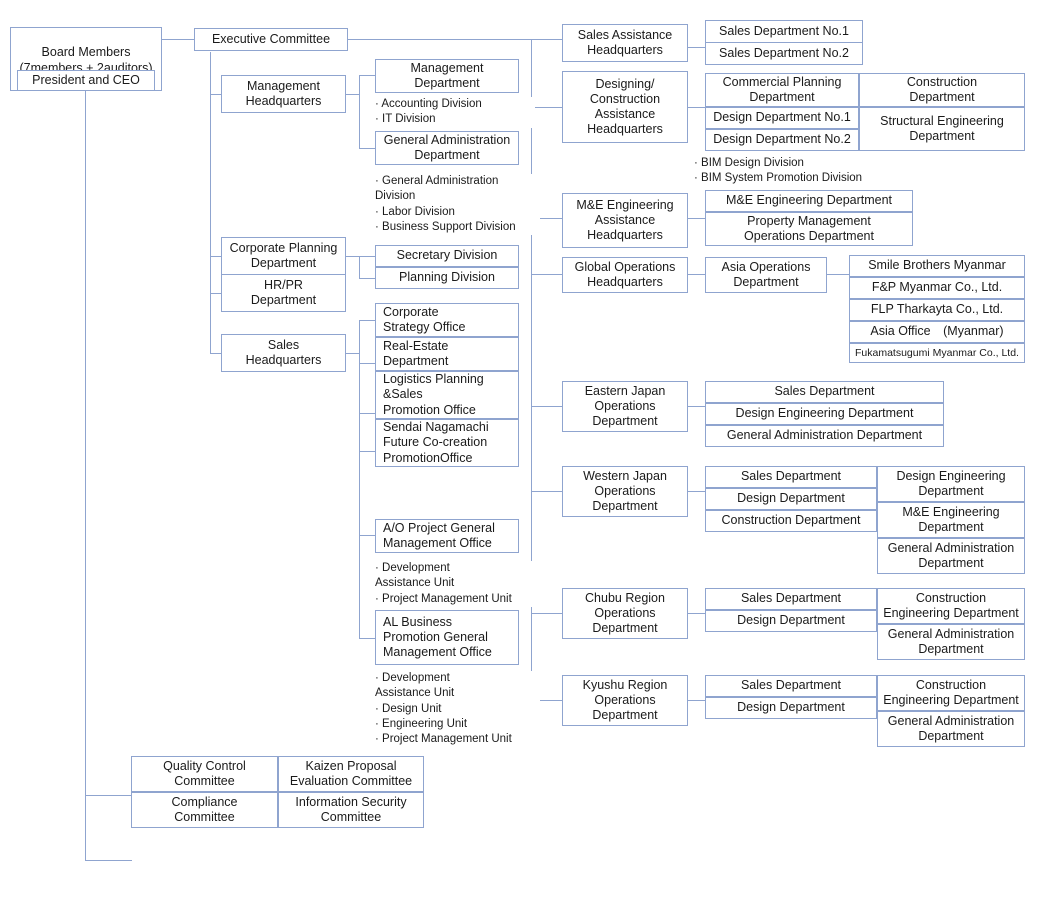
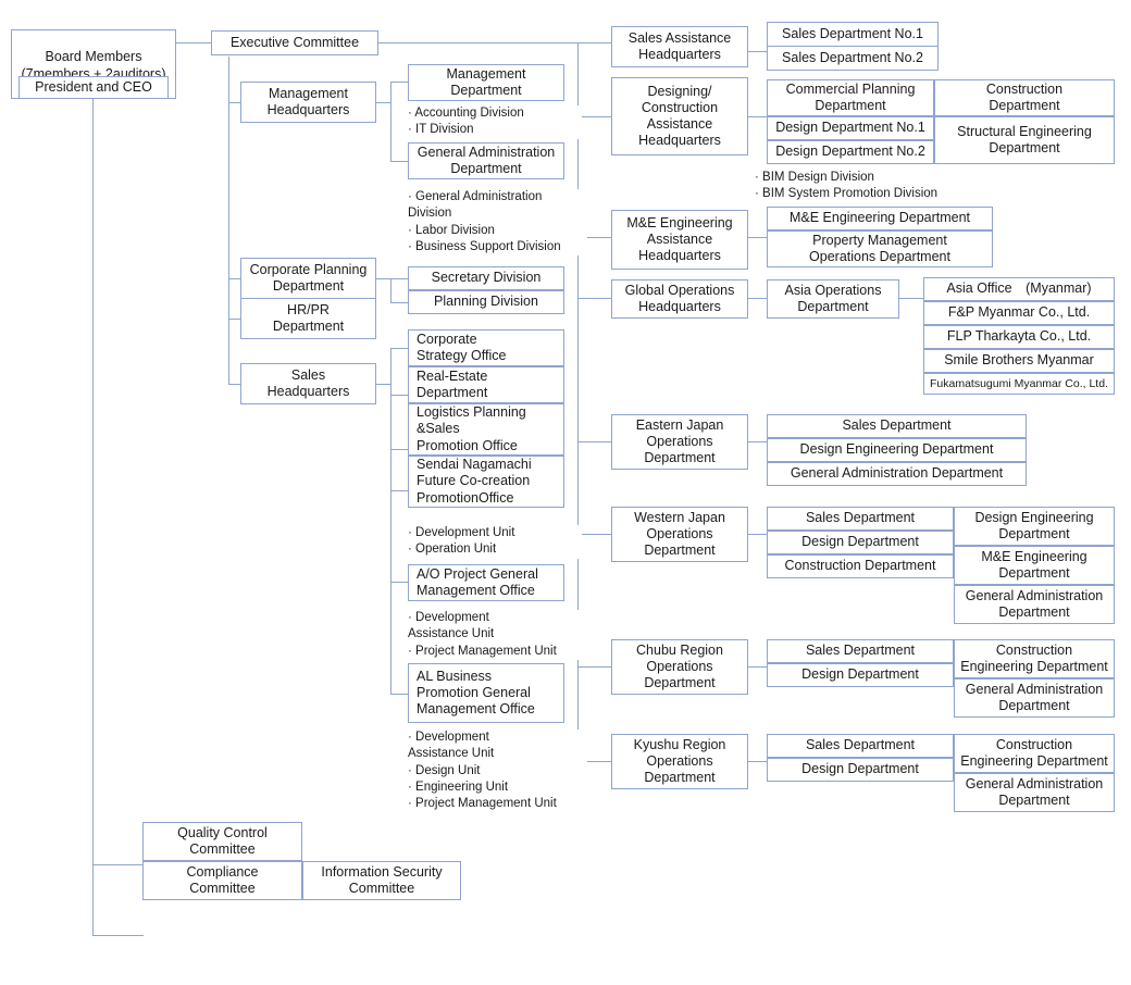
  Board Members
  (7members + 2auditors)
  President and CEO
  Executive Committee
  Management
  Headquarters
  Corporate Planning
  Department
  HR/PR
  Department
  Sales
  Headquarters
  Management
  Department
  · Accounting Division
  · IT Division
  General Administration
  Department
  · General Administration
  Division
  · Labor Division
  · Business Support Division
  Secretary Division
  Planning Division
  Corporate
  Strategy Office
  Real-Estate
  Department
  Logistics Planning
  &Sales
  Promotion Office
  Sendai Nagamachi
  Future Co-creation
  PromotionOffice
+ · Development Unit
+ · Operation Unit
  A/O Project General
  Management Office
  · Development
  Assistance Unit
  · Project Management Unit
  AL Business
  Promotion General
  Management Office
  · Development
  Assistance Unit
  · Design Unit
  · Engineering Unit
  · Project Management Unit
  Sales Assistance
  Headquarters
  Sales Department No.1
  Sales Department No.2
  Designing/
  Construction
  Assistance
  Headquarters
  Commercial Planning
  Department
  Design Department No.1
  Design Department No.2
  Construction
  Department
  Structural Engineering
  Department
  · BIM Design Division
  · BIM System Promotion Division
  M&E Engineering
  Assistance
  Headquarters
  M&E Engineering Department
  Property Management
  Operations Department
  Global Operations
  Headquarters
  Asia Operations
  Department
- Smile Brothers Myanmar
+ Asia Office (Myanmar)
  F&P Myanmar Co., Ltd.
  FLP Tharkayta Co., Ltd.
- Asia Office (Myanmar)
+ Smile Brothers Myanmar
  Fukamatsugumi Myanmar Co., Ltd.
  Eastern Japan
  Operations
  Department
  Sales Department
  Design Engineering Department
  General Administration Department
  Western Japan
  Operations
  Department
  Sales Department
  Design Department
  Construction Department
  Design Engineering
  Department
  M&E Engineering
  Department
  General Administration
  Department
  Chubu Region
  Operations
  Department
  Sales Department
  Design Department
  Construction
  Engineering Department
  General Administration
  Department
  Kyushu Region
  Operations
  Department
  Sales Department
  Design Department
  Construction
  Engineering Department
  General Administration
  Department
  Quality Control
  Committee
- Kaizen Proposal
- Evaluation Committee
  Compliance
  Committee
  Information Security
  Committee
